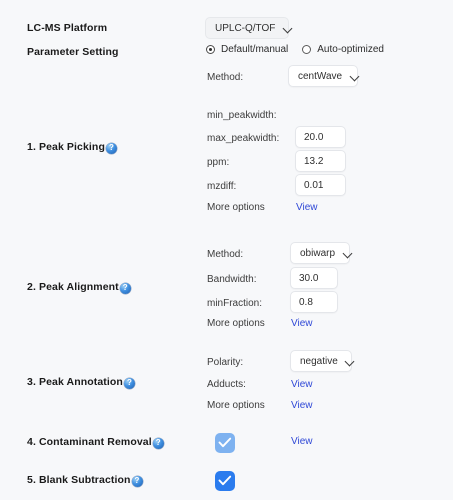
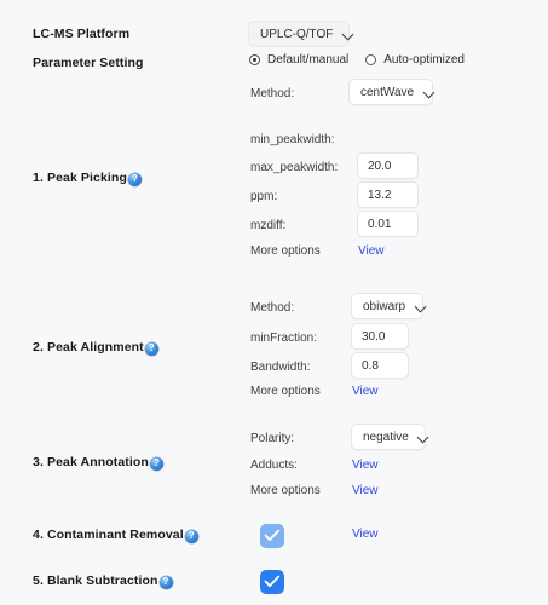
  LC-MS Platform
  UPLC-Q/TOF
  Parameter Setting
  Default/manual
  Auto-optimized
  1. Peak Picking
  Method:
  centWave
  min_peakwidth:
  max_peakwidth:
  20.0
  ppm:
  13.2
  mzdiff:
  0.01
  More options
  View
  2. Peak Alignment
  Method:
  obiwarp
- Bandwidth:
+ minFraction:
  30.0
- minFraction:
+ Bandwidth:
  0.8
  More options
  View
  3. Peak Annotation
  Polarity:
  negative
  Adducts:
  View
  More options
  View
  4. Contaminant Removal
  View
  5. Blank Subtraction
